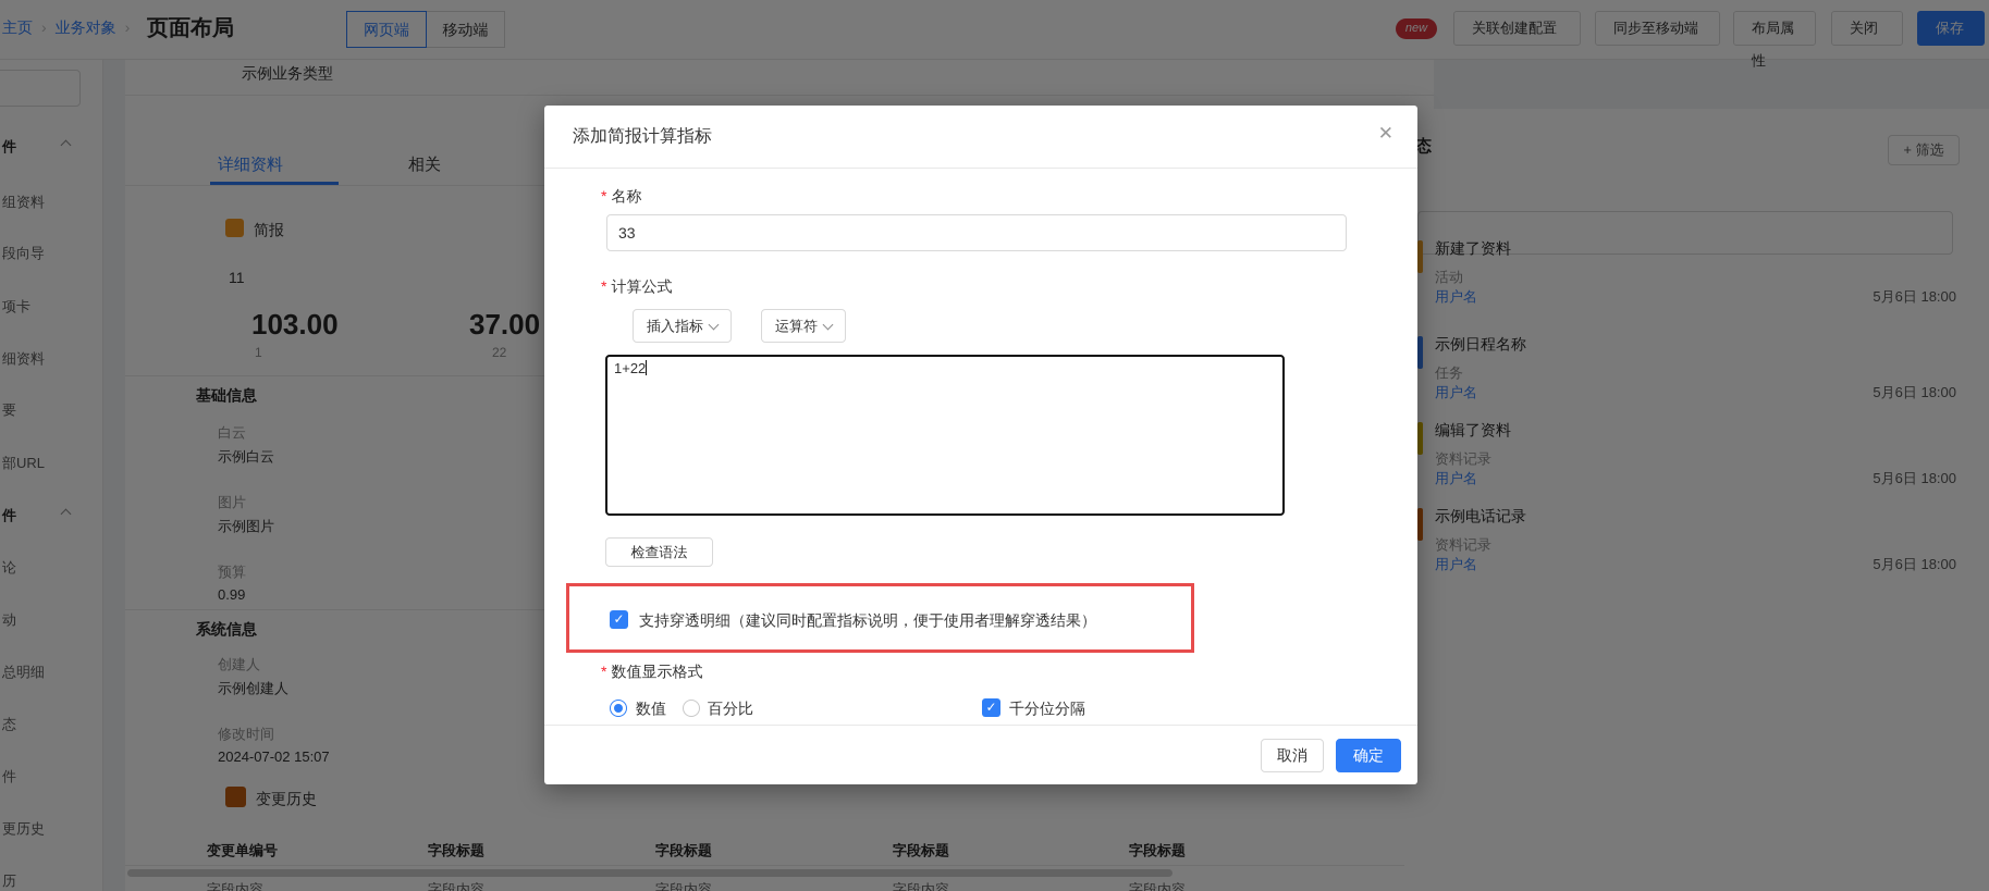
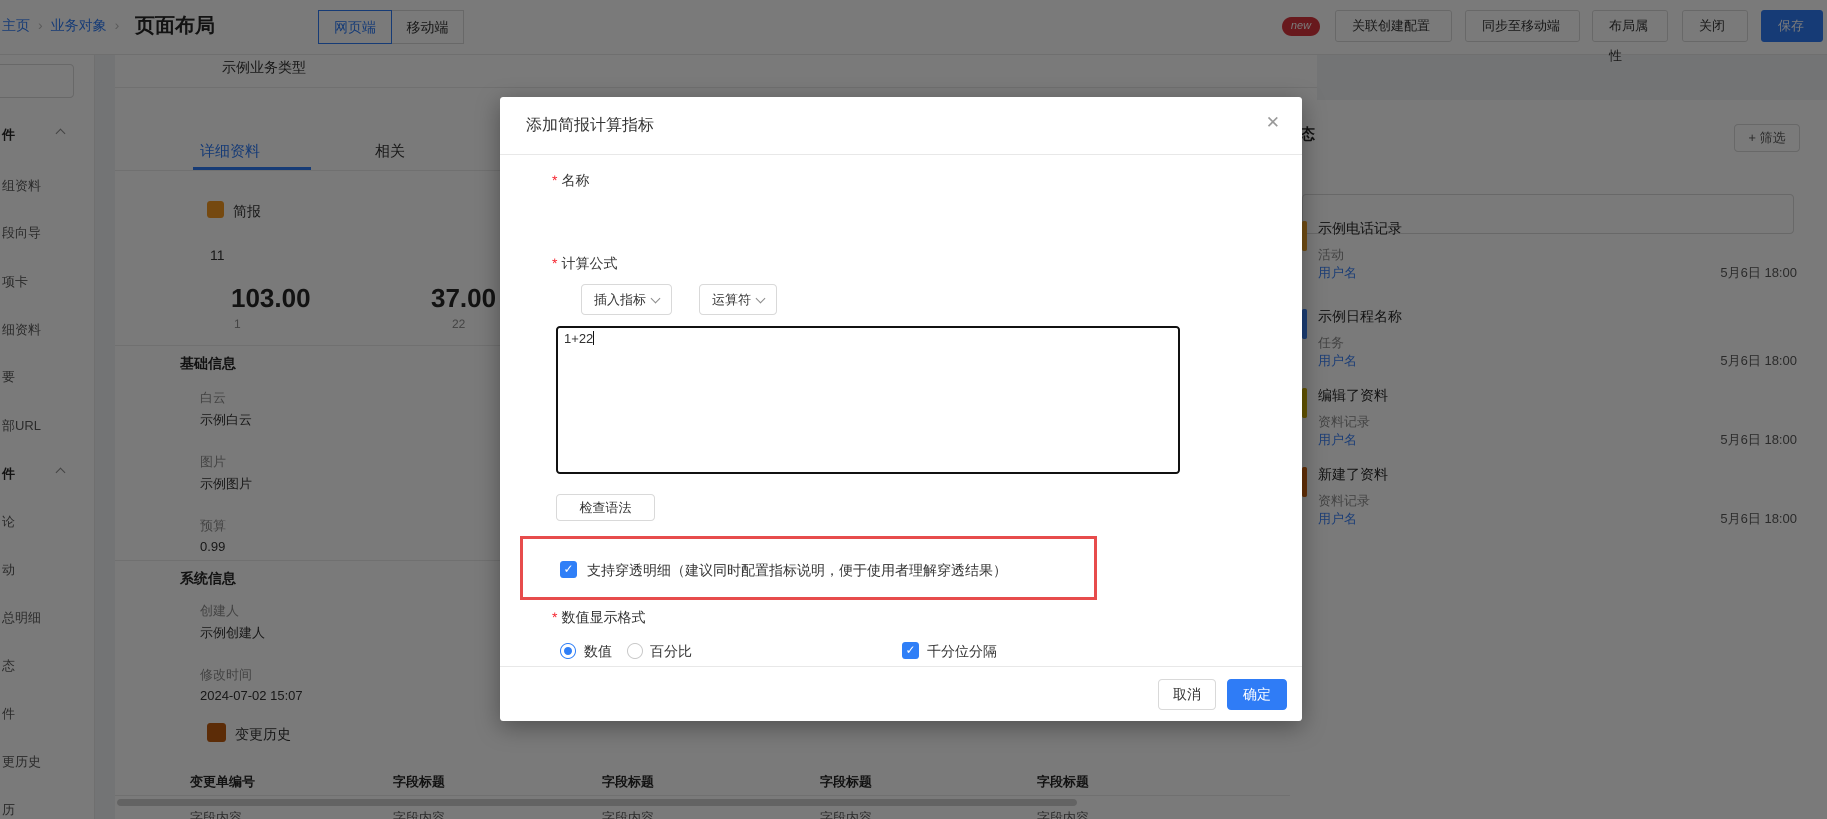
  主页 › 业务对象 ›
  页面布局
  网页端
  移动端
  new
  关联创建配置
  同步至移动端
  布局属性
  关闭
  保存
  件
  组资料
  段向导
  项卡
  细资料
  要
  部URL
  件
  论
  动
  总明细
  态
  件
  更历史
  历
  示例业务类型
  详细资料
  相关
  简报
  11
  103.00
  1
  37.00
  22
  基础信息
  白云
  示例白云
  图片
  示例图片
  预算
  0.99
  系统信息
  创建人
  示例创建人
  修改时间
  2024-07-02 15:07
  变更历史
  变更单编号
  字段标题
  字段标题
  字段标题
  字段标题
  字段内容
  字段内容
  字段内容
  字段内容
  字段内容
  + 筛选
- 新建了资料
+ 示例电话记录
  活动
  用户名
  5月6日 18:00
  示例日程名称
  任务
  用户名
  5月6日 18:00
  编辑了资料
  资料记录
  用户名
  5月6日 18:00
- 示例电话记录
+ 新建了资料
  资料记录
  用户名
  5月6日 18:00
  添加简报计算指标
  ✕
  * 名称
- 33
  * 计算公式
  插入指标
  运算符
  1+22
  检查语法
  ✓
  支持穿透明细（建议同时配置指标说明，便于使用者理解穿透结果）
  * 数值显示格式
  数值
  百分比
  ✓
  千分位分隔
  取消
  确定
